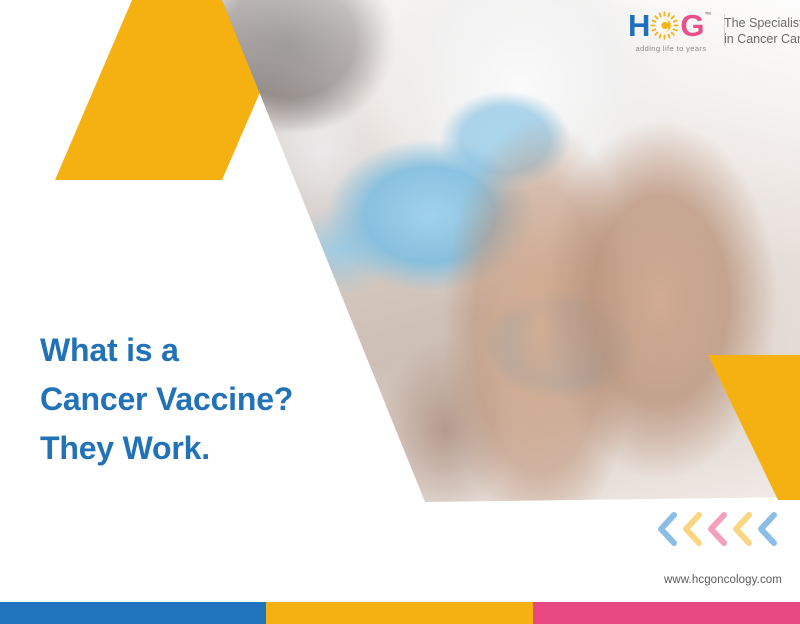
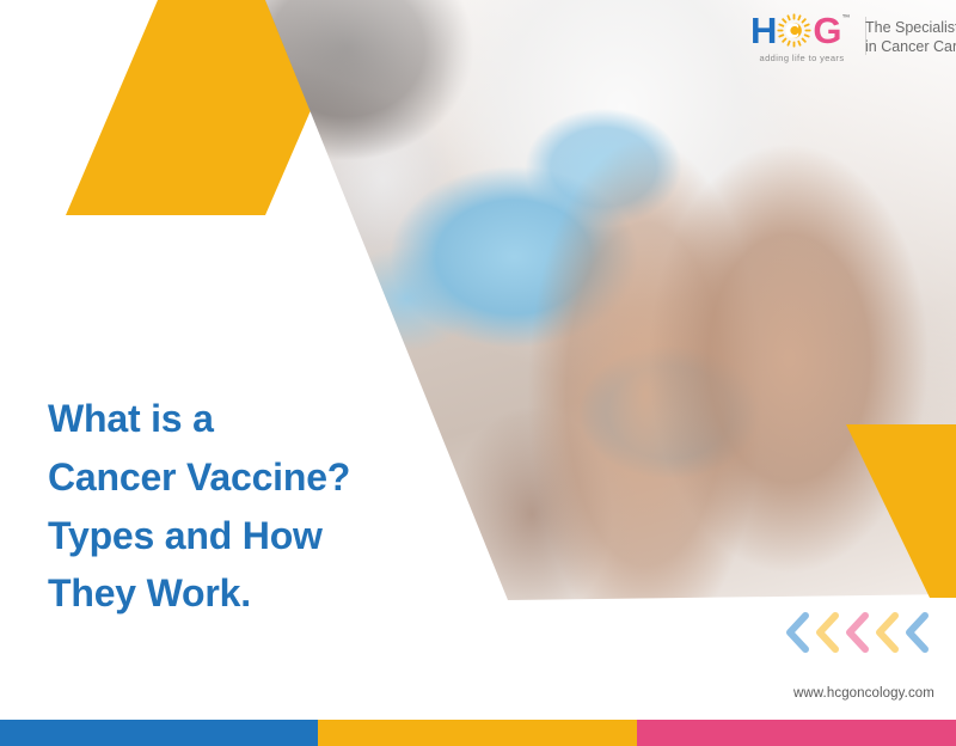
  H
  G
  adding life to years
  The Specialis
  in Cancer Car
  What is a
  Cancer Vaccine?
+ Types and How
  They Work.
  www.hcgoncology.com
